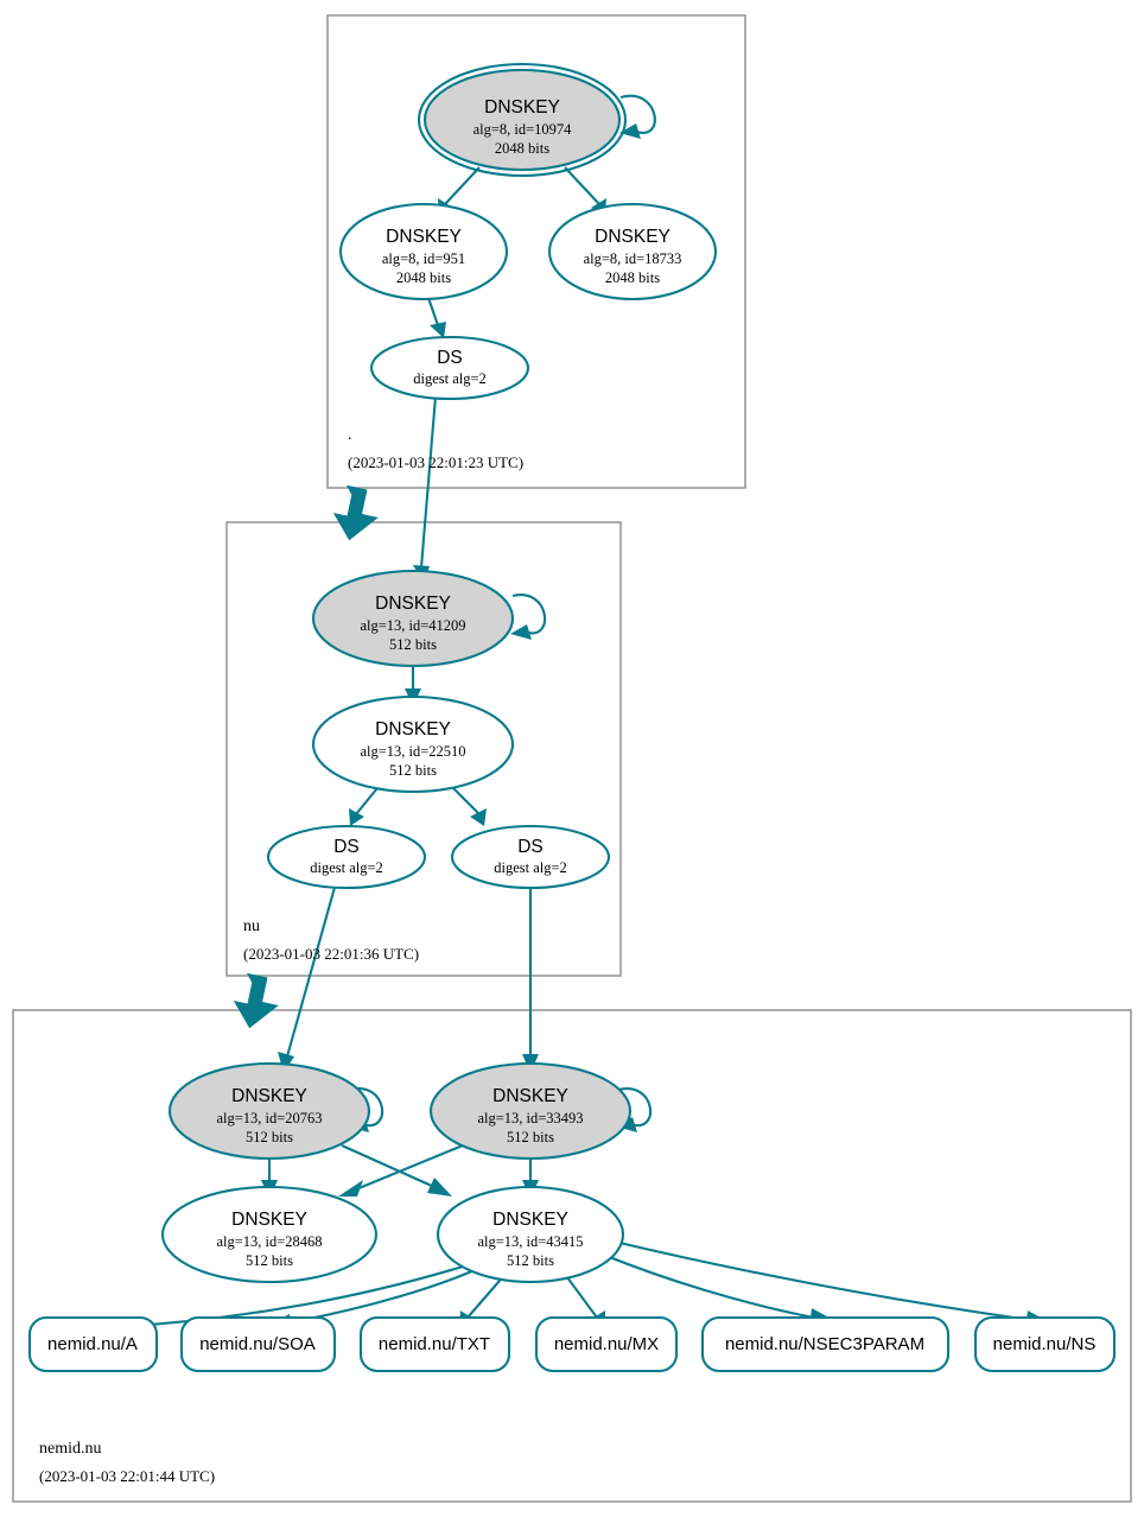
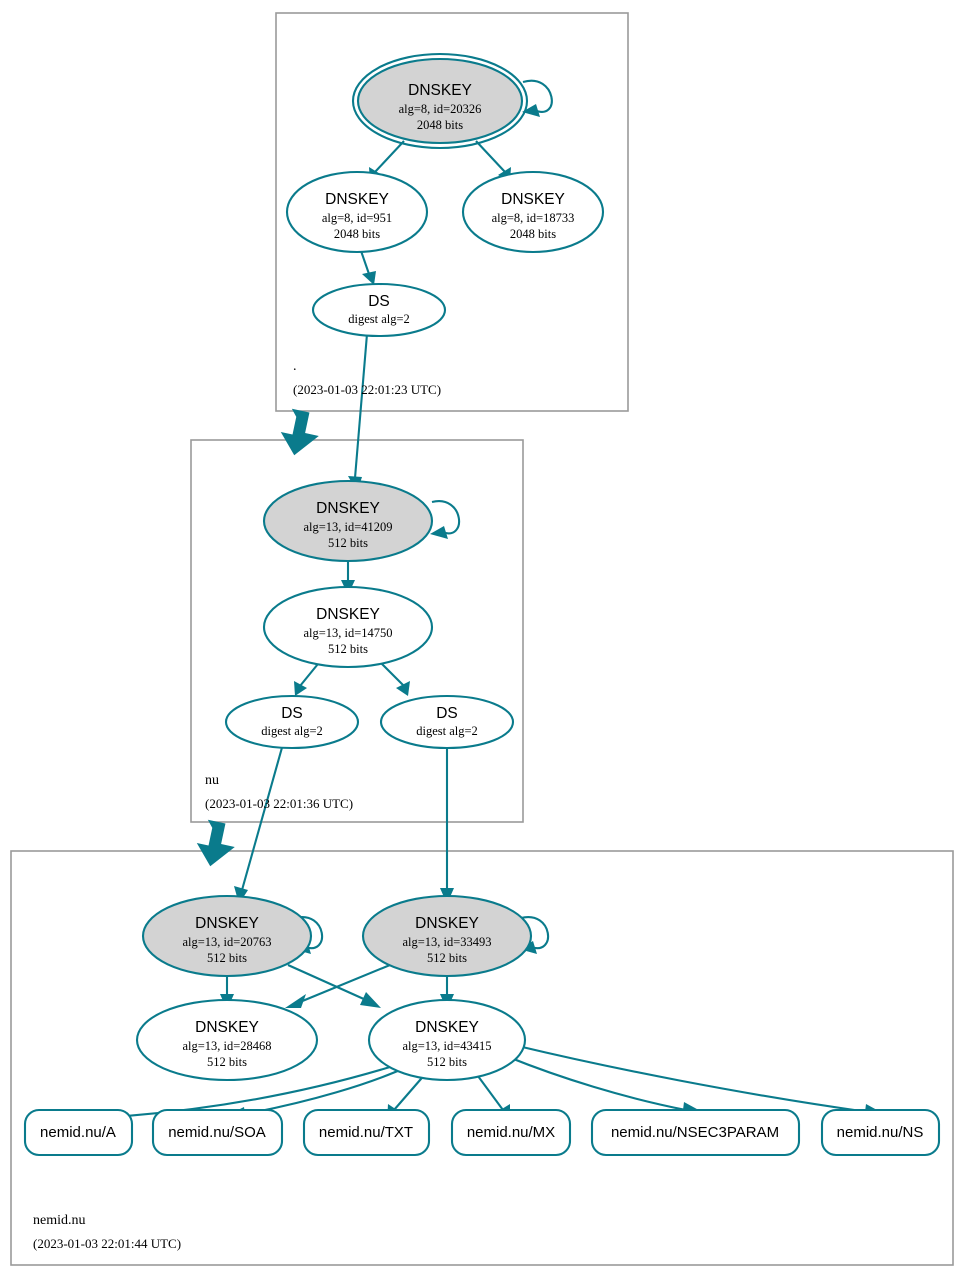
  DNSKEY
- alg=8, id=10974
+ alg=8, id=20326
  2048 bits
  DNSKEY
  alg=8, id=951
  2048 bits
  DNSKEY
  alg=8, id=18733
  2048 bits
  DS
  digest alg=2
  .
  (2023-01-03 22:01:23 UTC)
  DNSKEY
  alg=13, id=41209
  512 bits
  DNSKEY
- alg=13, id=22510
+ alg=13, id=14750
  512 bits
  DS
  digest alg=2
  DS
  digest alg=2
  nu
  (2023-01-03 22:01:36 UTC)
  DNSKEY
  alg=13, id=20763
  512 bits
  DNSKEY
  alg=13, id=33493
  512 bits
  DNSKEY
  alg=13, id=28468
  512 bits
  DNSKEY
  alg=13, id=43415
  512 bits
  nemid.nu/A
  nemid.nu/SOA
  nemid.nu/TXT
  nemid.nu/MX
  nemid.nu/NSEC3PARAM
  nemid.nu/NS
  nemid.nu
  (2023-01-03 22:01:44 UTC)
